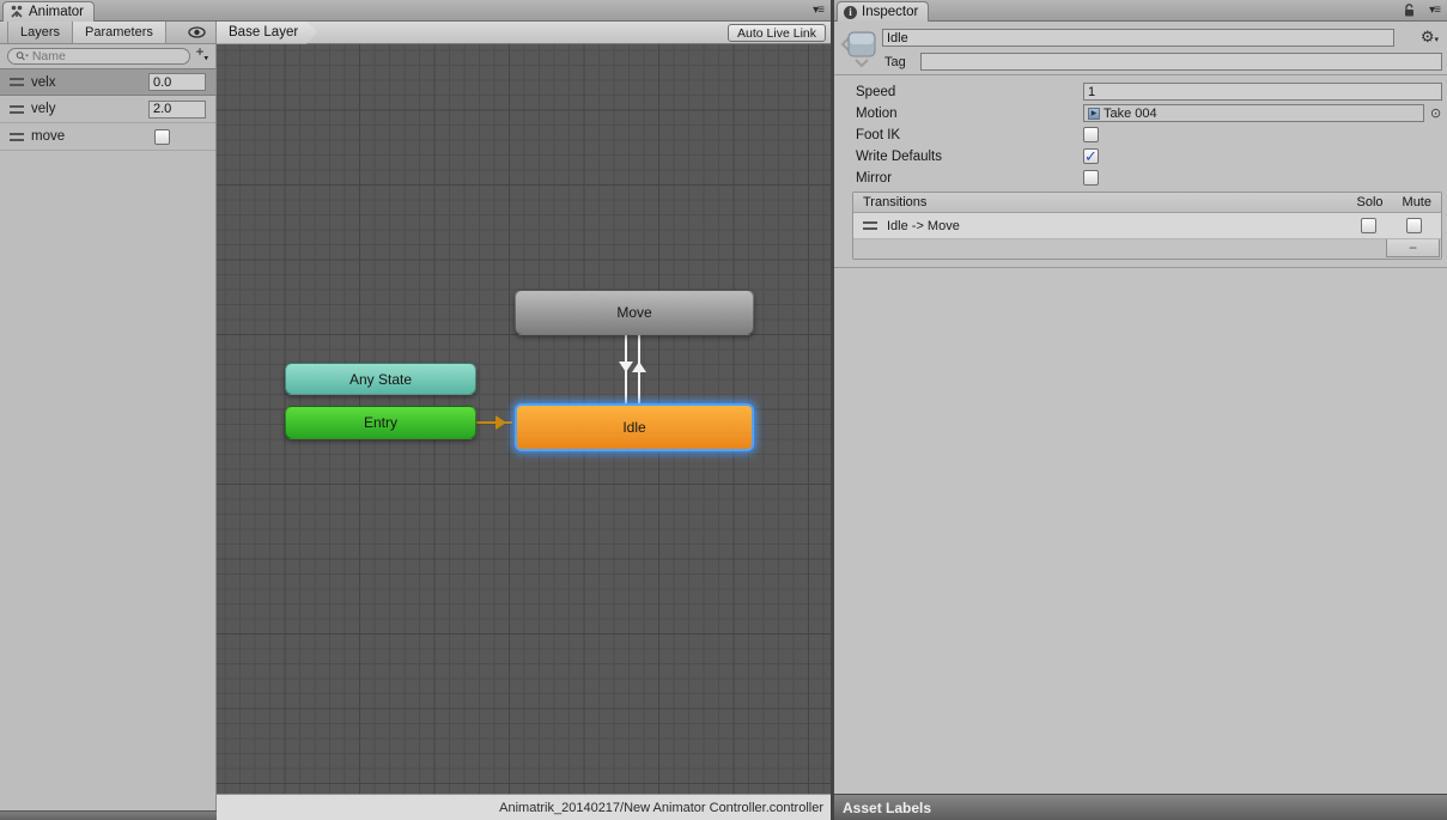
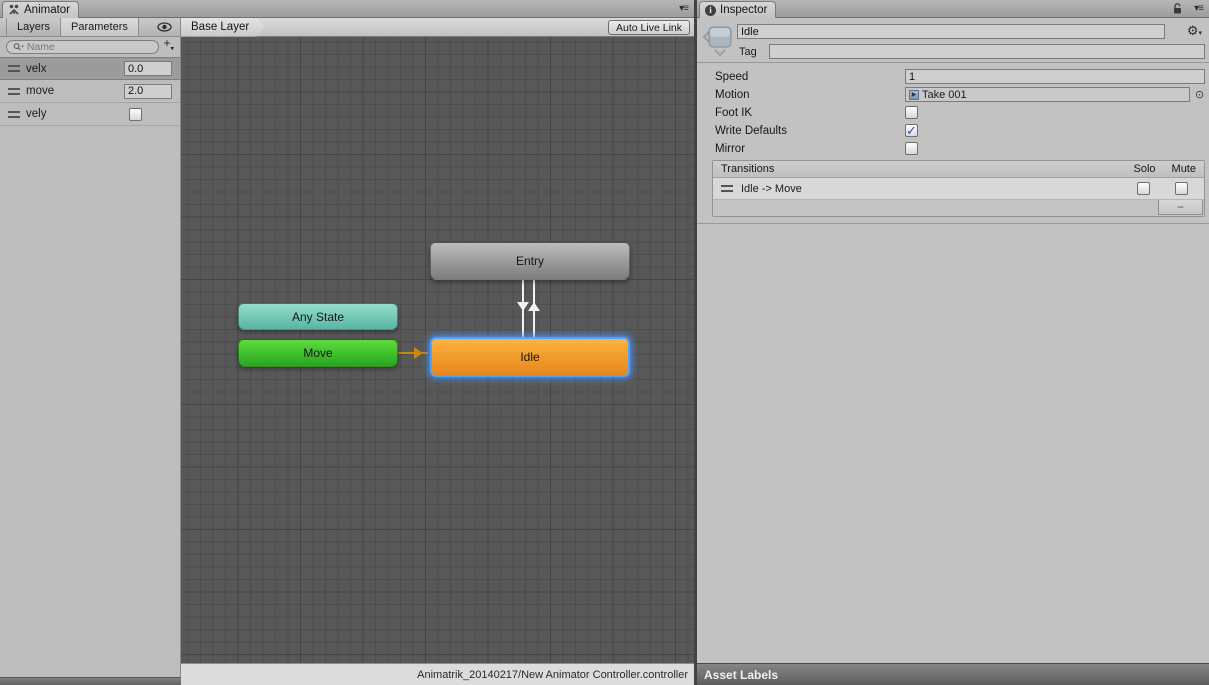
  Animator
  ▾≡
  Layers
  Parameters
  Name
  velx
  0.0
- vely
+ move
  2.0
- move
+ vely
  Base Layer
  Auto Live Link
- Move
+ Entry
  Any State
- Entry
+ Move
  Idle
  Animatrik_20140217/New Animator Controller.controller
  i
  Inspector
  ▾≡
  Idle
  Tag
  Speed
  1
  Motion
- Take 004
+ Take 001
  ⊙
  Foot IK
  Write Defaults
  Mirror
  Transitions
  Solo
  Mute
  Idle -> Move
  −
  Asset Labels
